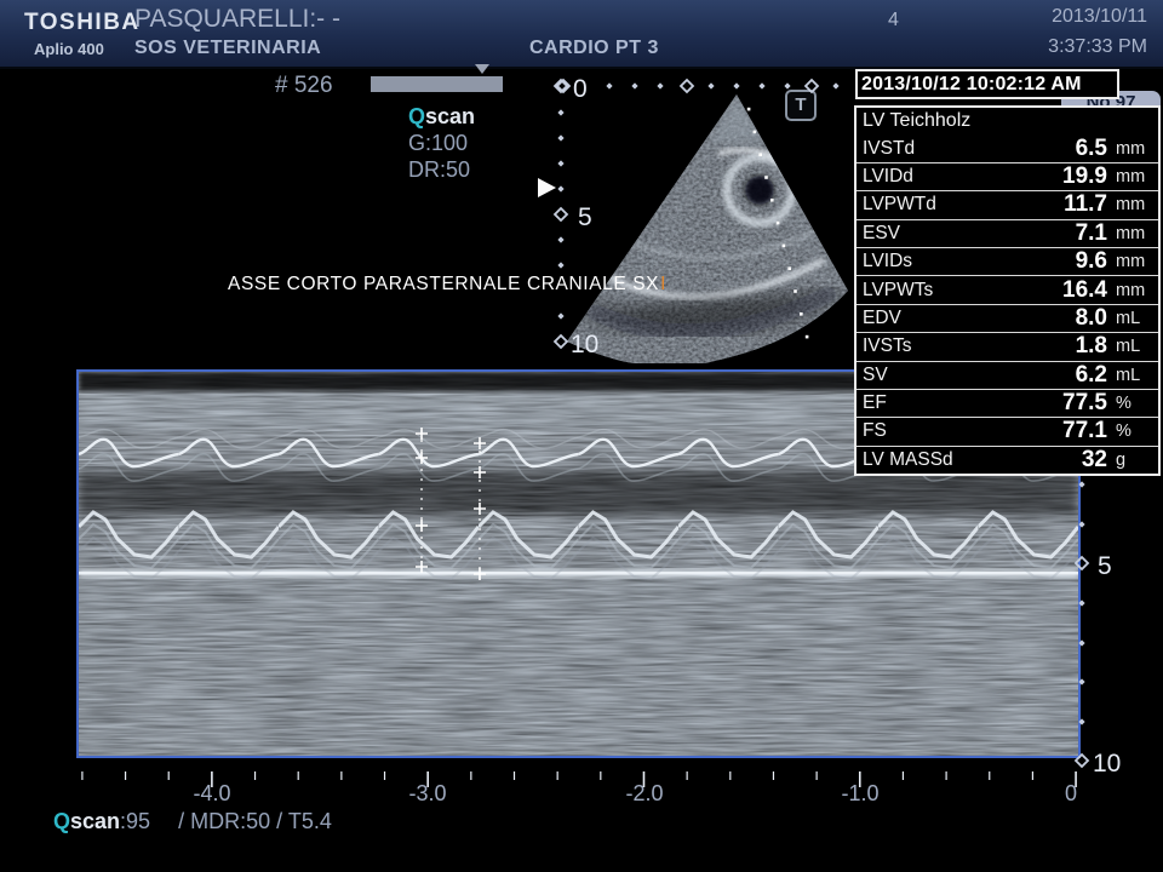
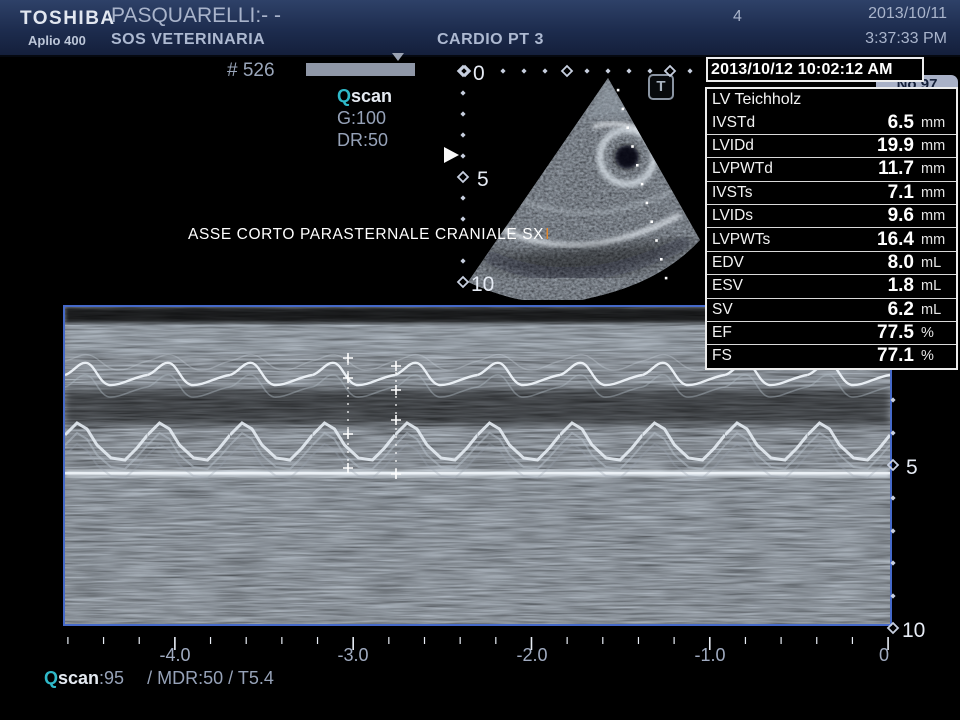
  TOSHIBA
  Aplio 400
  PASQUARELLI:- -
  SOS VETERINARIA
  CARDIO PT 3
  4
  2013/10/11
  3:37:33 PM
  2013/10/12 10:02:12 AM
  No 97
  LV Teichholz
  IVSTd
  6.5
  mm
  LVIDd
  19.9
  mm
  LVPWTd
  11.7
  mm
- ESV
+ IVSTs
  7.1
  mm
  LVIDs
  9.6
  mm
  LVPWTs
  16.4
  mm
  EDV
  8.0
  mL
- IVSTs
+ ESV
  1.8
  mL
  SV
  6.2
  mL
  EF
  77.5
  %
  FS
  77.1
  %
- LV MASSd
- 32
- g
  # 526
  Qscan
  G:100
  DR:50
  ASSE CORTO PARASTERNALE CRANIALE SXI
  T
  0
  5
  10
  5
  10
  -4.0
  -3.0
  -2.0
  -1.0
  0
  Qscan:95 / MDR:50 / T5.4
